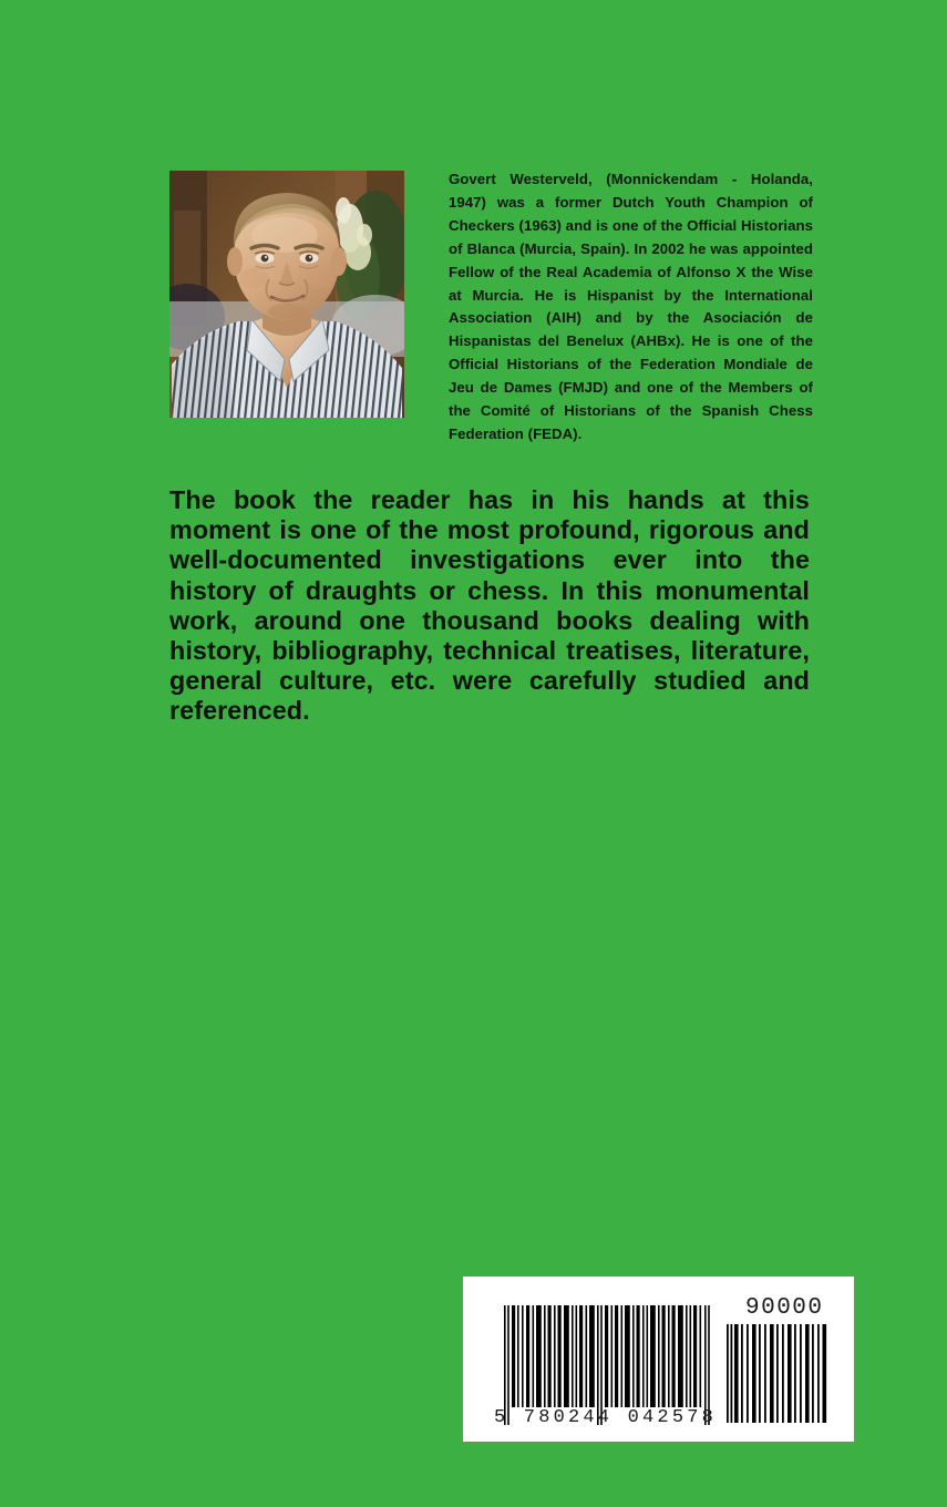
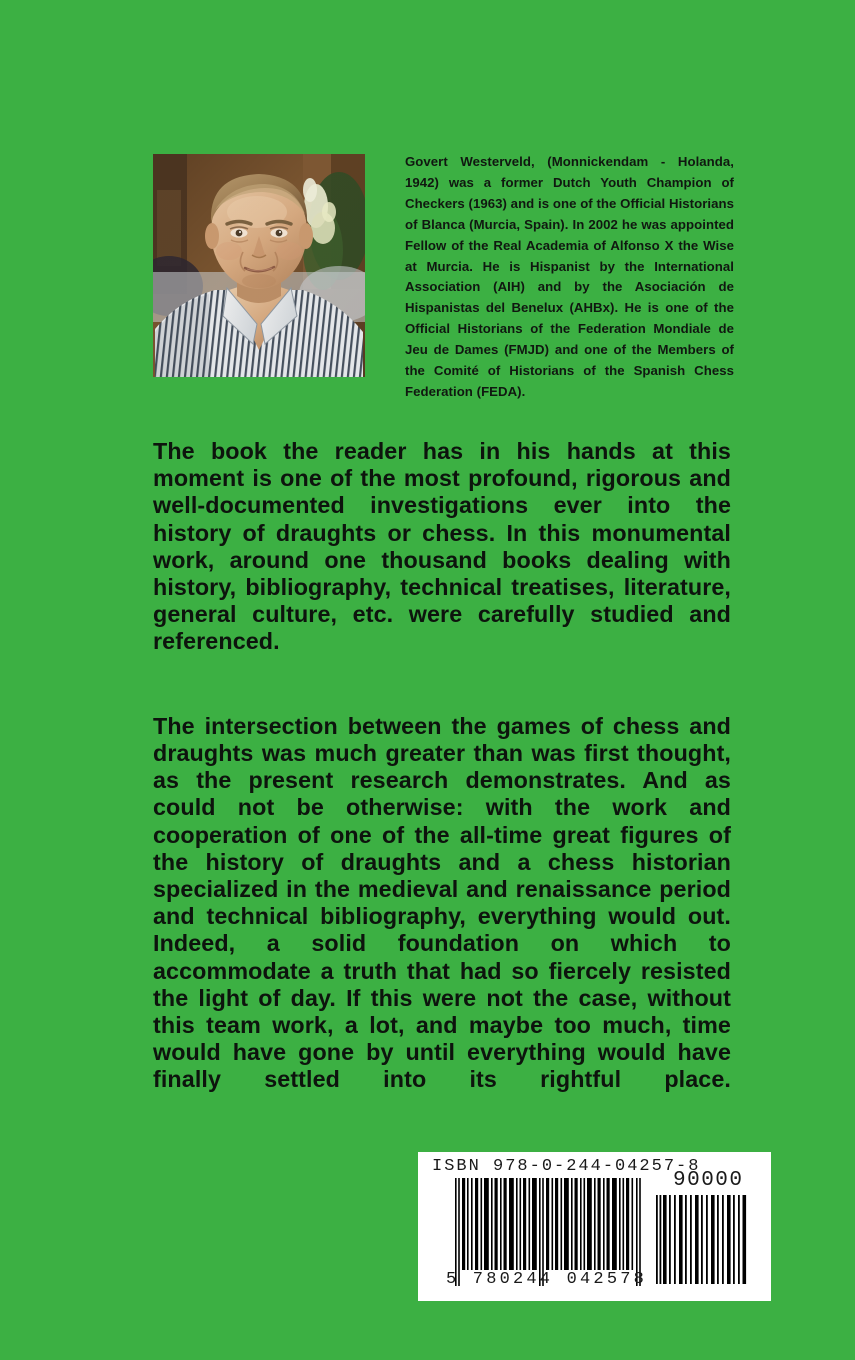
- Govert Westerveld, (Monnickendam - Holanda, 1947) was a former Dutch Youth Champion of Checkers (1963) and is one of the Official Historians of Blanca (Murcia, Spain). In 2002 he was appointed Fellow of the Real Academia of Alfonso X the Wise at Murcia. He is Hispanist by the International Association (AIH) and by the Asociación de Hispanistas del Benelux (AHBx). He is one of the Official Historians of the Federation Mondiale de Jeu de Dames (FMJD) and one of the Members of the Comité of Historians of the Spanish Chess Federation (FEDA).
+ Govert Westerveld, (Monnickendam - Holanda, 1942) was a former Dutch Youth Champion of Checkers (1963) and is one of the Official Historians of Blanca (Murcia, Spain). In 2002 he was appointed Fellow of the Real Academia of Alfonso X the Wise at Murcia. He is Hispanist by the International Association (AIH) and by the Asociación de Hispanistas del Benelux (AHBx). He is one of the Official Historians of the Federation Mondiale de Jeu de Dames (FMJD) and one of the Members of the Comité of Historians of the Spanish Chess Federation (FEDA).
  The book the reader has in his hands at this moment is one of the most profound, rigorous and well-documented investigations ever into the history of draughts or chess. In this monumental work, around one thousand books dealing with history, bibliography, technical treatises, literature, general culture, etc. were carefully studied and referenced.
+ The intersection between the games of chess and draughts was much greater than was first thought, as the present research demonstrates. And as could not be otherwise: with the work and cooperation of one of the all-time great figures of the history of draughts and a chess historian specialized in the medieval and renaissance period and technical bibliography, everything would out. Indeed, a solid foundation on which to accommodate a truth that had so fiercely resisted the light of day. If this were not the case, without this team work, a lot, and maybe too much, time would have gone by until everything would have finally settled into its rightful place.
+ ISBN 978-0-244-04257-8
  90000
  5 780244 042578
